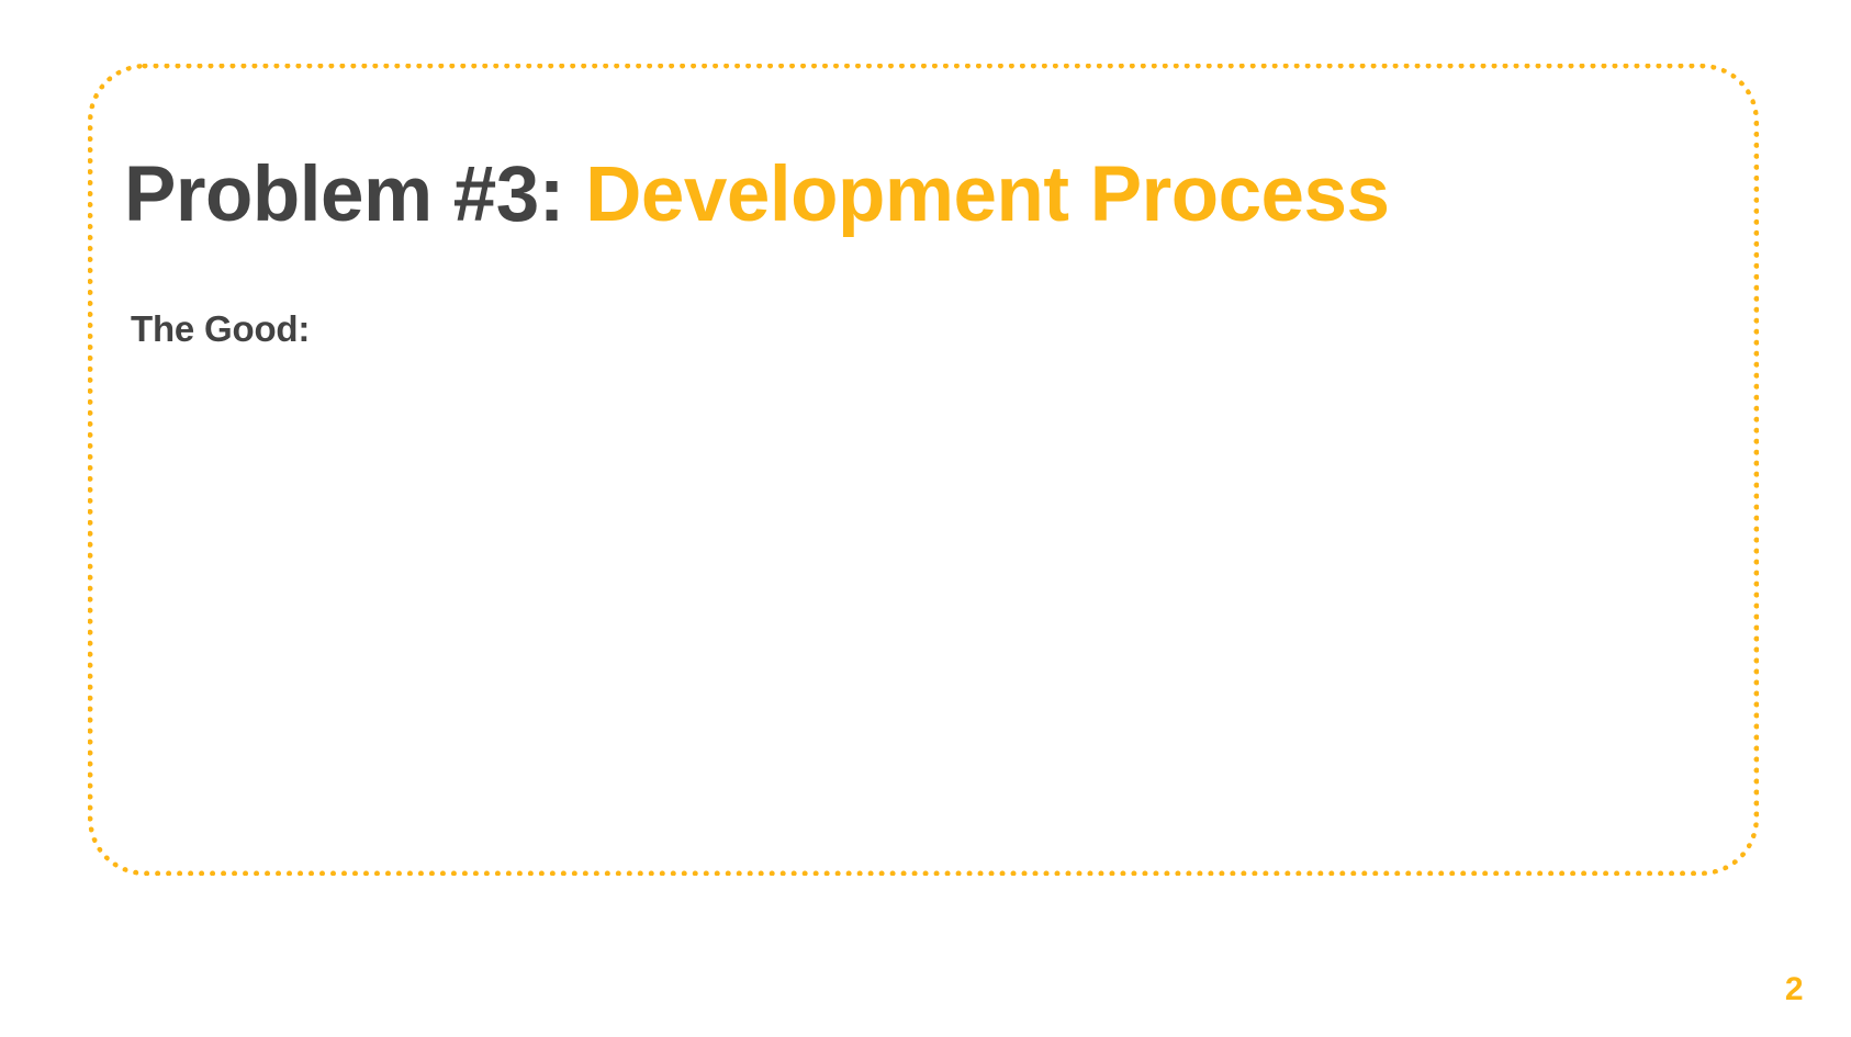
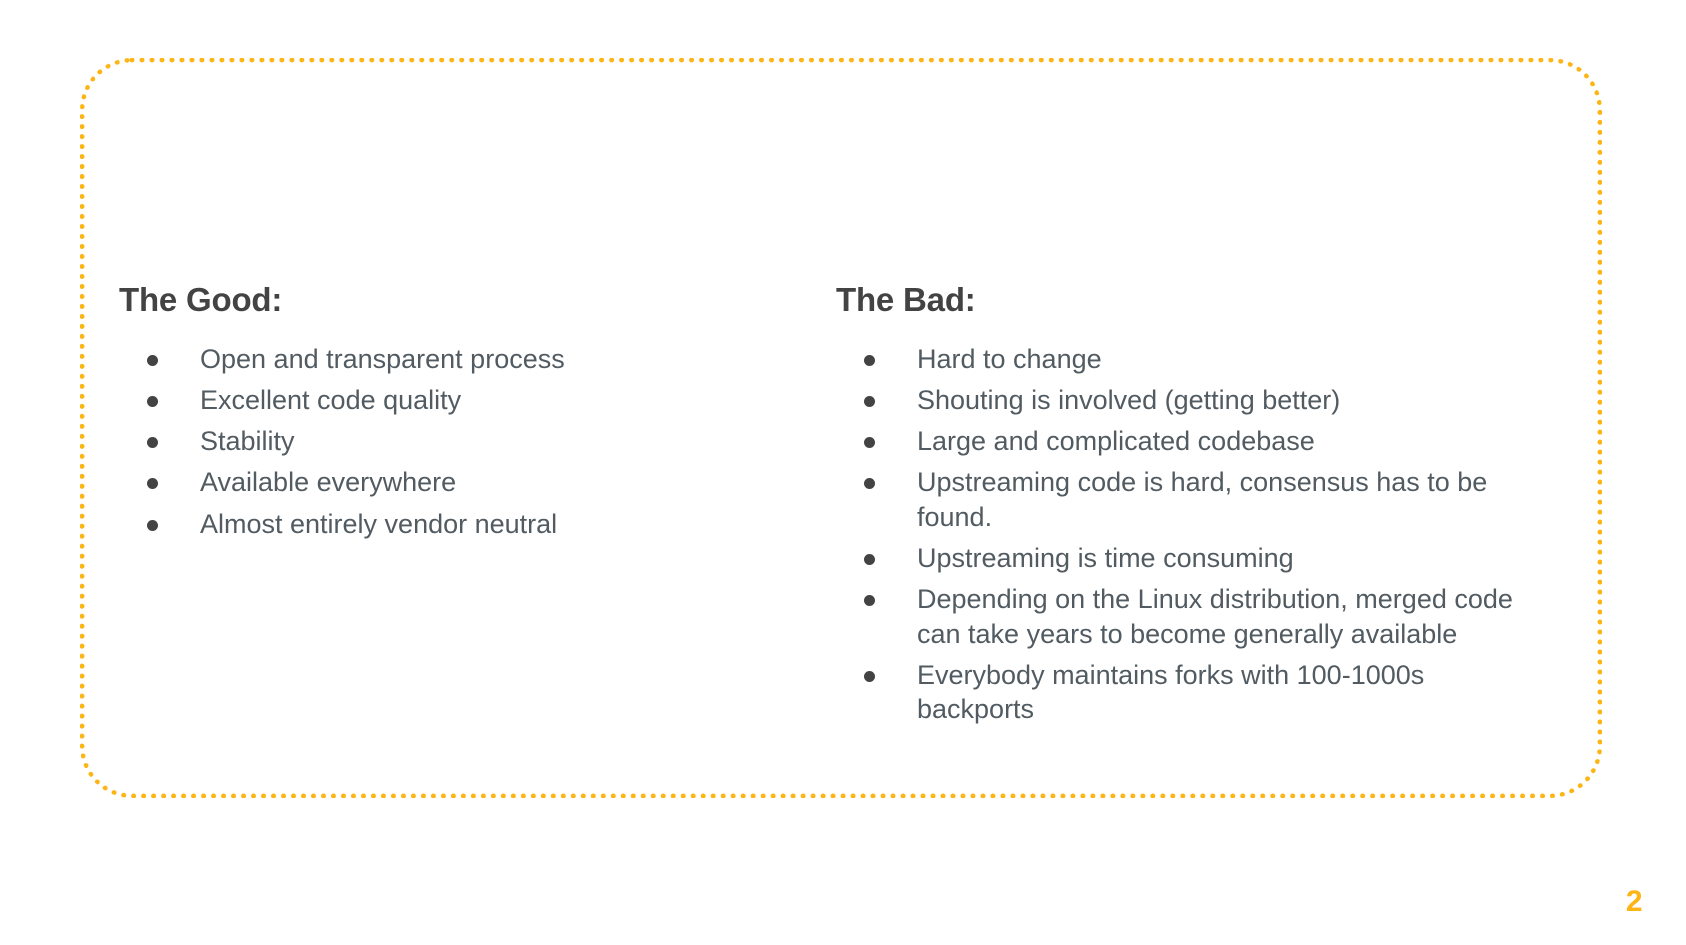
- Problem #3: Development Process
  The Good:
+ Open and transparent process
+ Excellent code quality
+ Stability
+ Available everywhere
+ Almost entirely vendor neutral
+ The Bad:
+ Hard to change
+ Shouting is involved (getting better)
+ Large and complicated codebase
+ Upstreaming code is hard, consensus has to be found.
+ Upstreaming is time consuming
+ Depending on the Linux distribution, merged code can take years to become generally available
+ Everybody maintains forks with 100-1000s backports
  2
